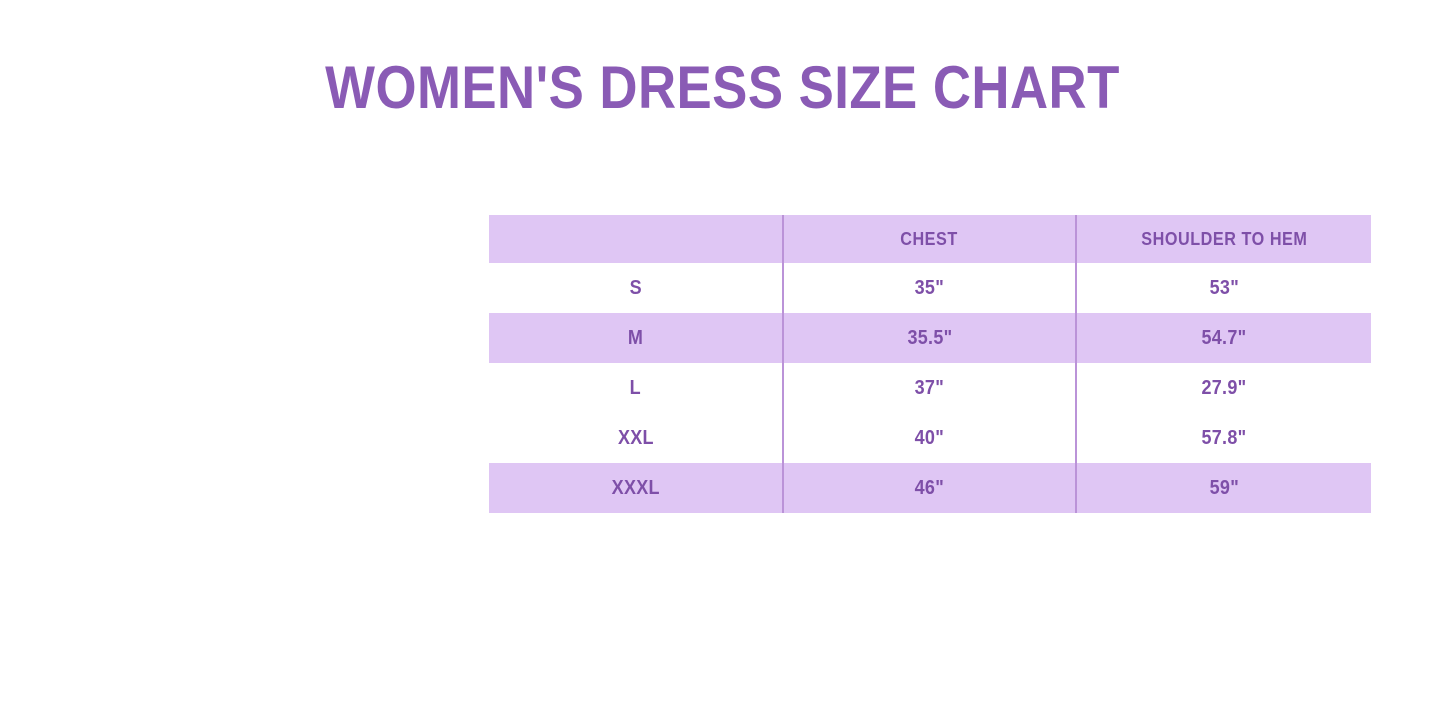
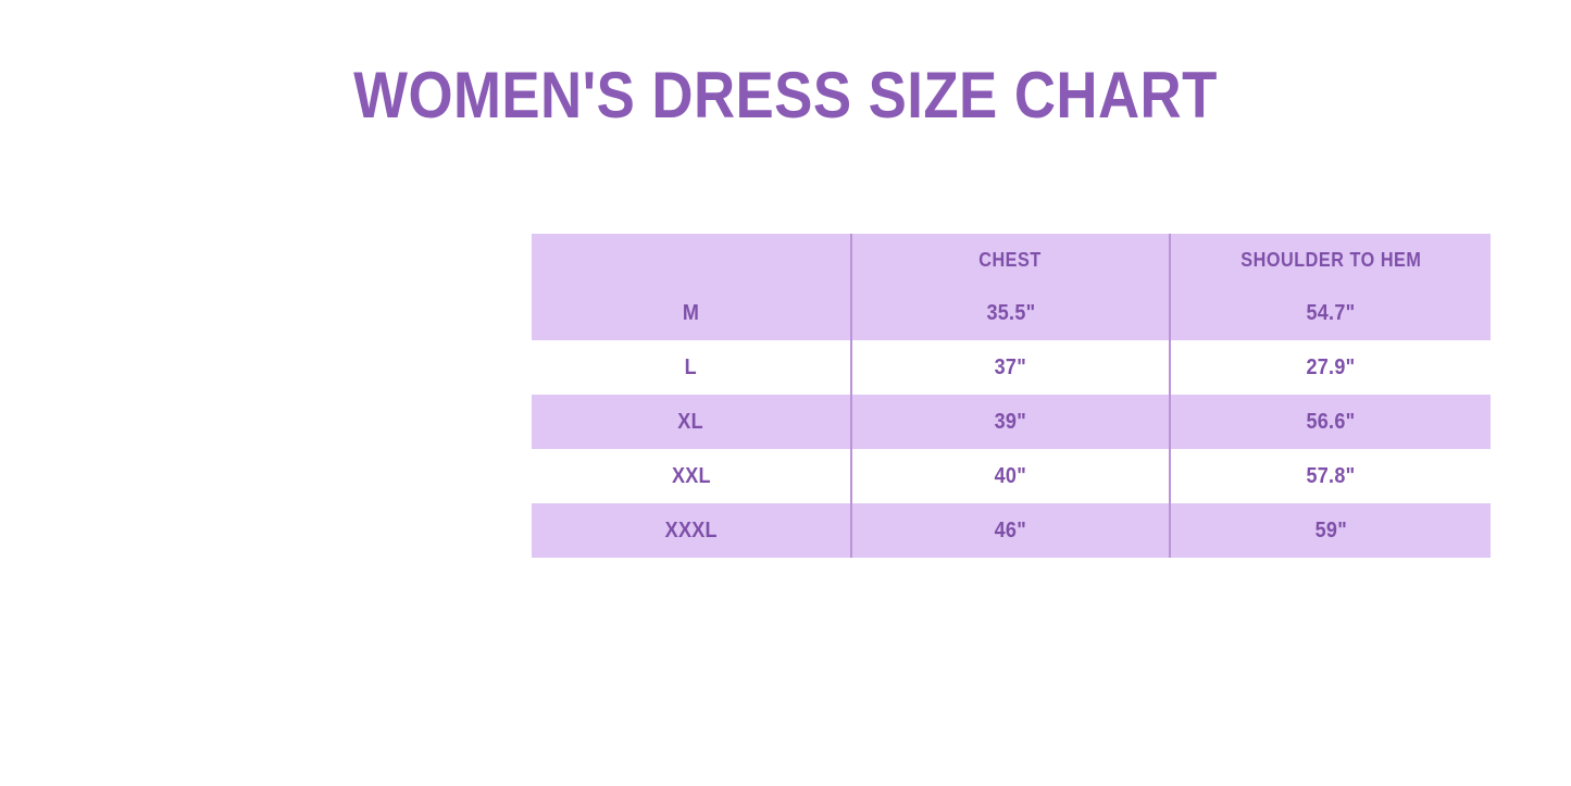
  WOMEN'S DRESS SIZE CHART
  	CHEST	SHOULDER TO HEM
- S	35"	53"
  M	35.5"	54.7"
  L	37"	27.9"
+ XL	39"	56.6"
  XXL	40"	57.8"
  XXXL	46"	59"
